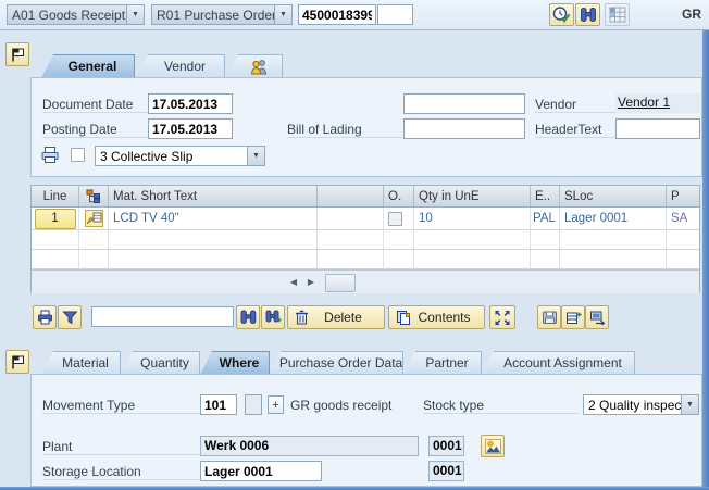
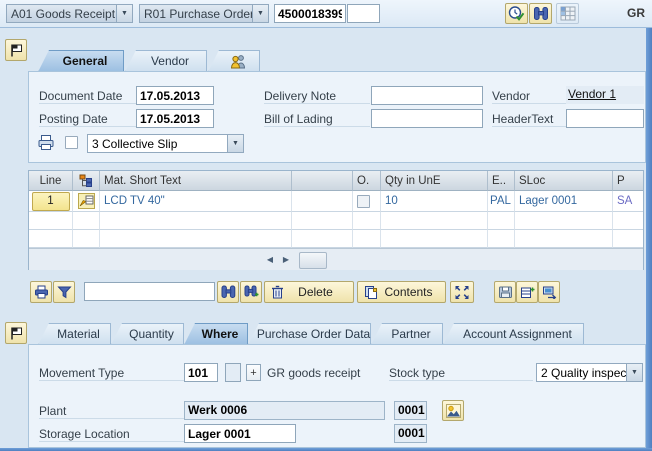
  A01 Goods Receipt
  R01 Purchase Orde
  4500018399
  GR
  General
  Vendor
  Document Date
  17.05.2013
+ Delivery Note
  Vendor
  Vendor 1
  Posting Date
  17.05.2013
  Bill of Lading
  HeaderText
  3 Collective Slip
  Line
  Mat. Short Text
  O.
  Qty in UnE
  E..
  SLoc
  P
  1
  LCD TV 40"
  10
  PAL
  Lager 0001
  SA
  ◀
  ▶
  Delete
  Contents
  Material
  Quantity
  Where
  Purchase Order Data
  Partner
  Account Assignment
  Movement Type
  101
  +
  GR goods receipt
  Stock type
  2 Quality inspec
  Plant
  Werk 0006
  0001
  Storage Location
  Lager 0001
  0001
